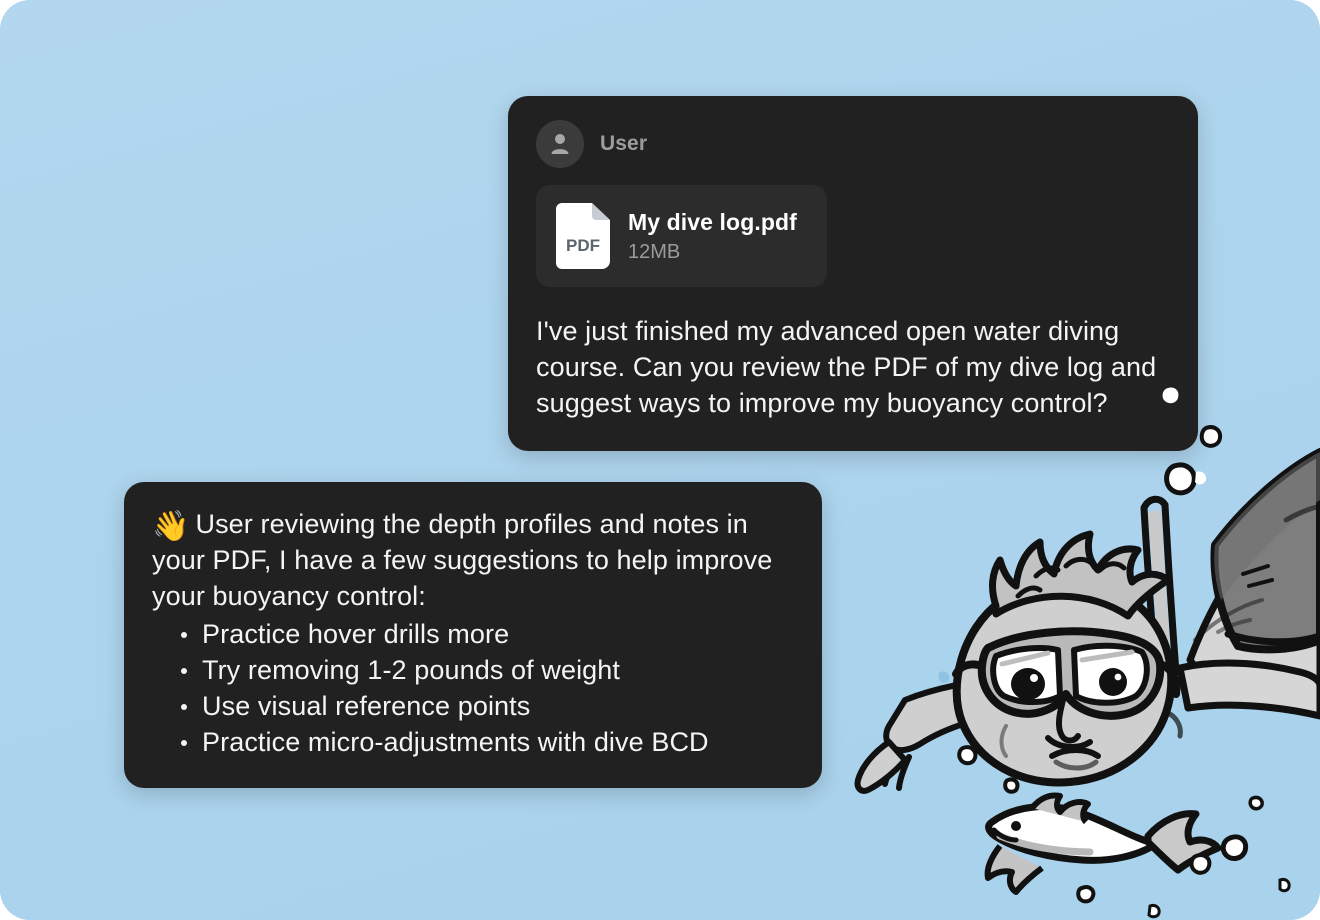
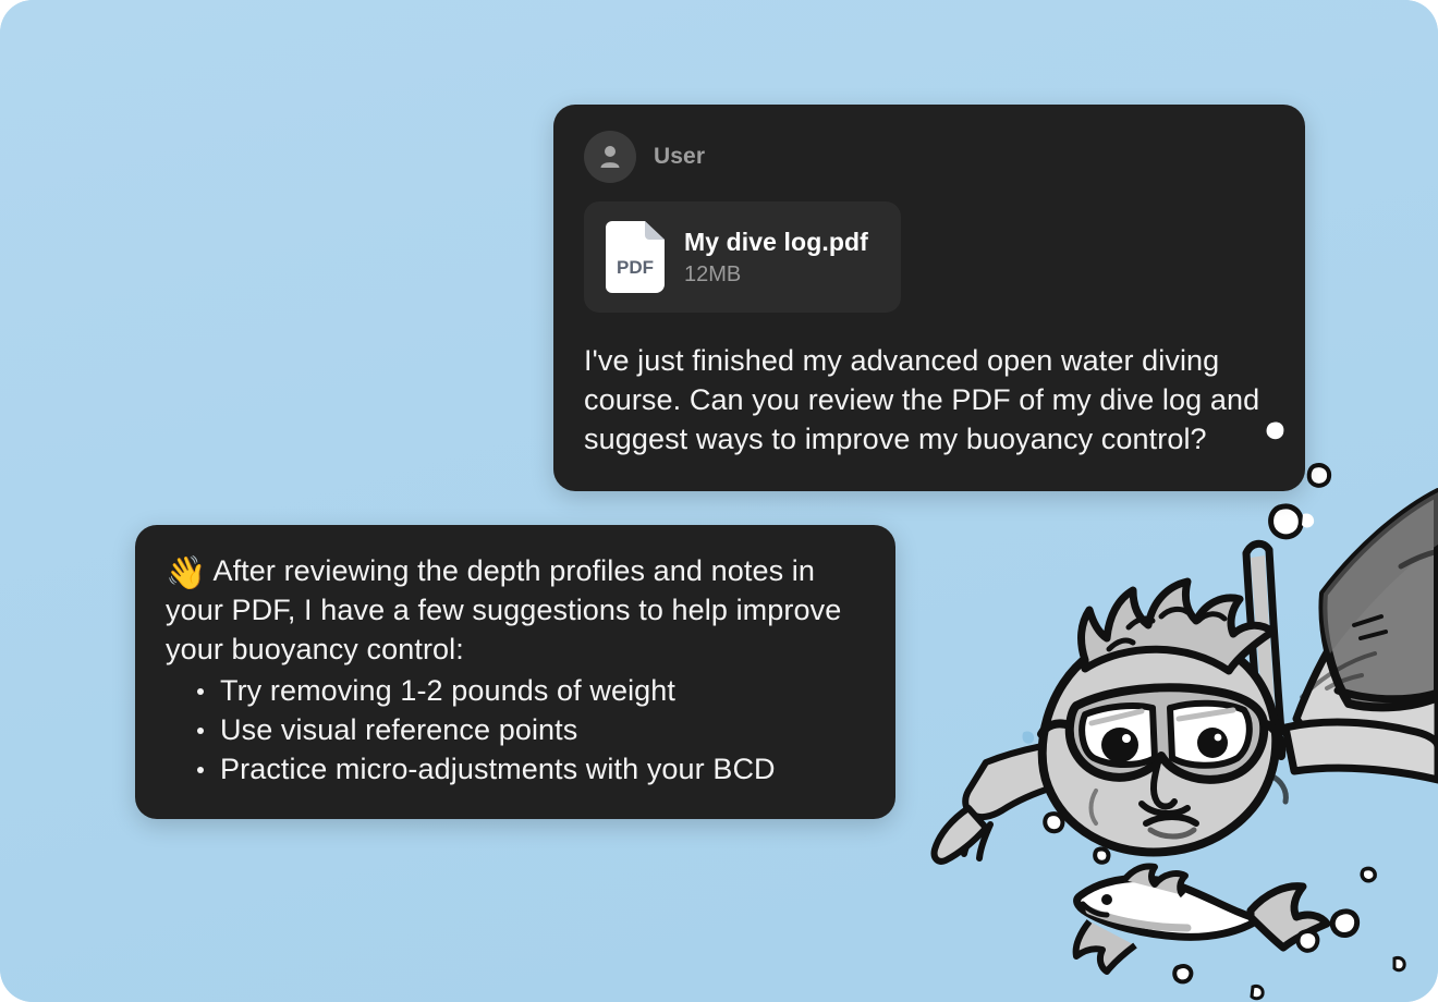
  User
  PDF
  My dive log.pdf
  12MB
  I've just finished my advanced open water diving course. Can you review the PDF of my dive log and suggest ways to improve my buoyancy control?
- 👋 User reviewing the depth profiles and notes in your PDF, I have a few suggestions to help improve your buoyancy control:
+ 👋 After reviewing the depth profiles and notes in your PDF, I have a few suggestions to help improve your buoyancy control:
- Practice hover drills more
  Try removing 1-2 pounds of weight
  Use visual reference points
- Practice micro-adjustments with dive BCD
+ Practice micro-adjustments with your BCD
